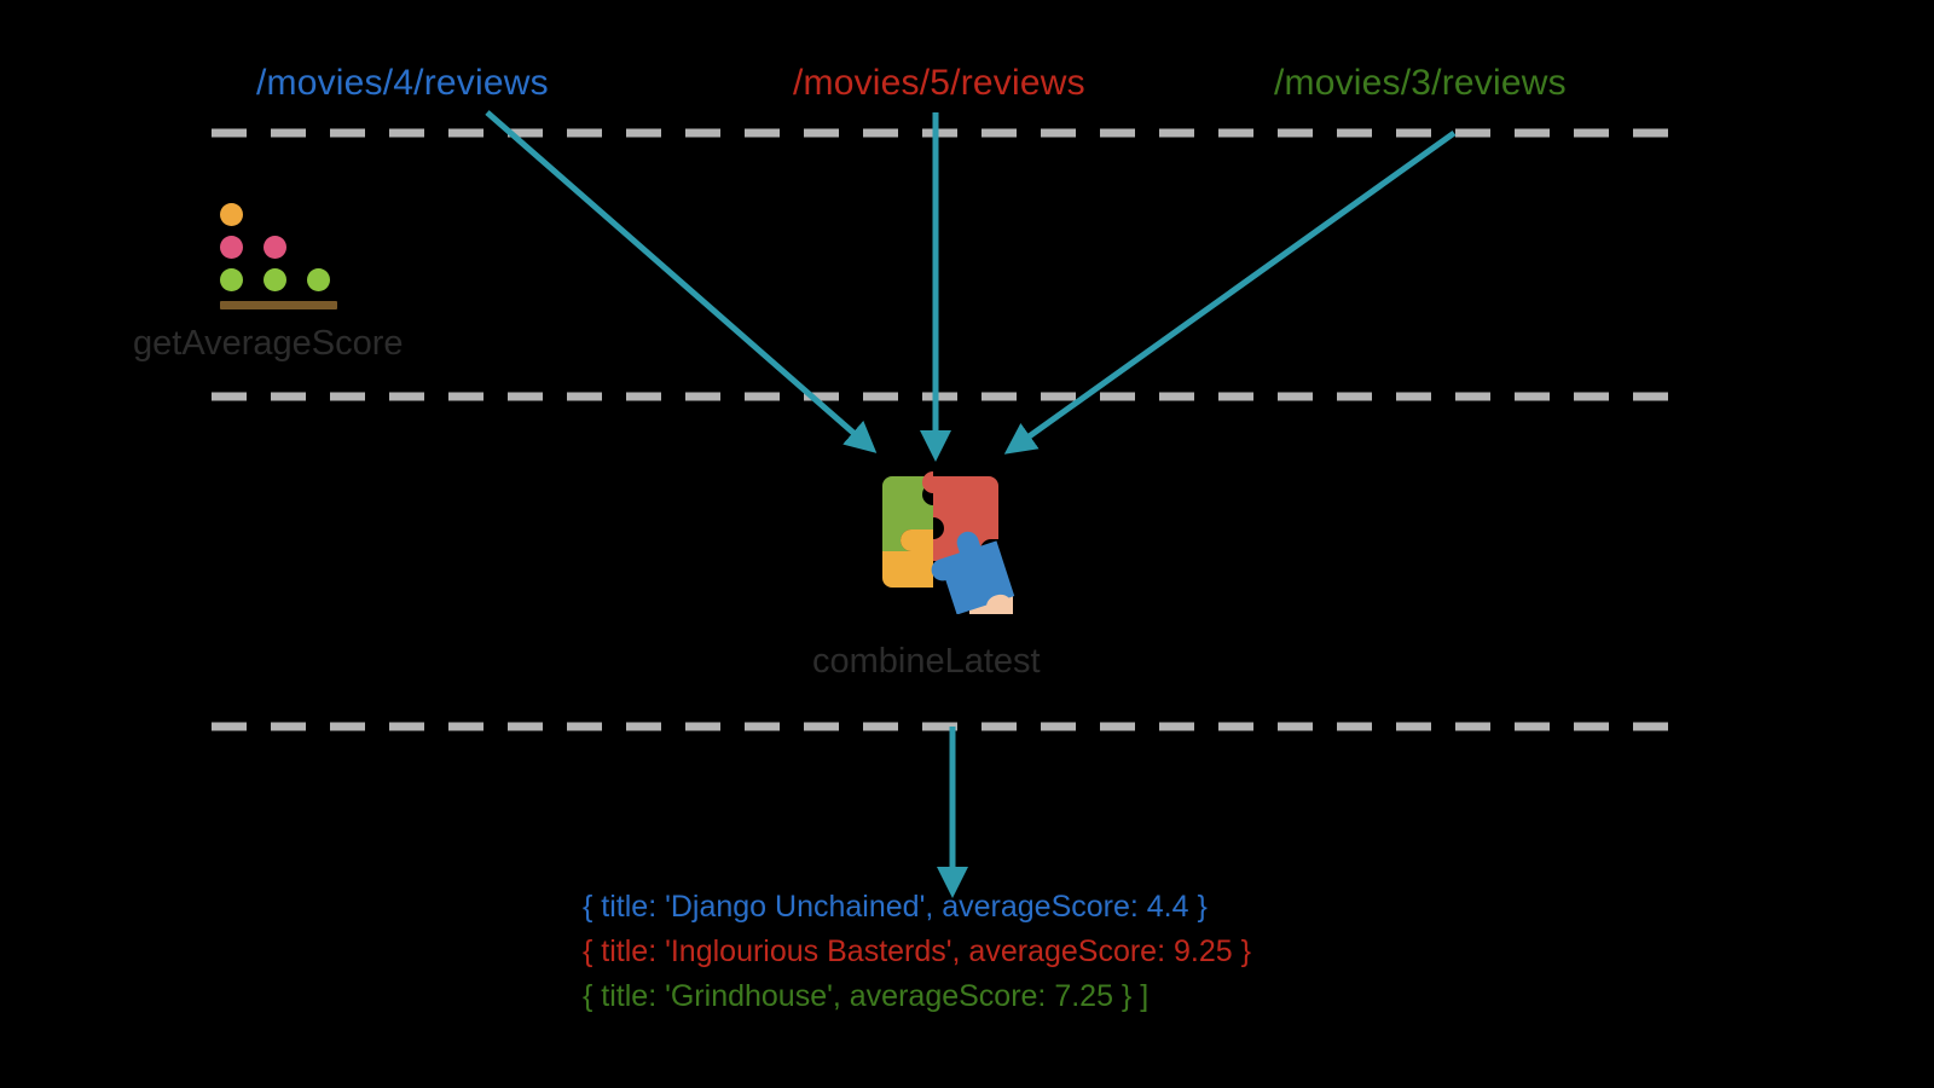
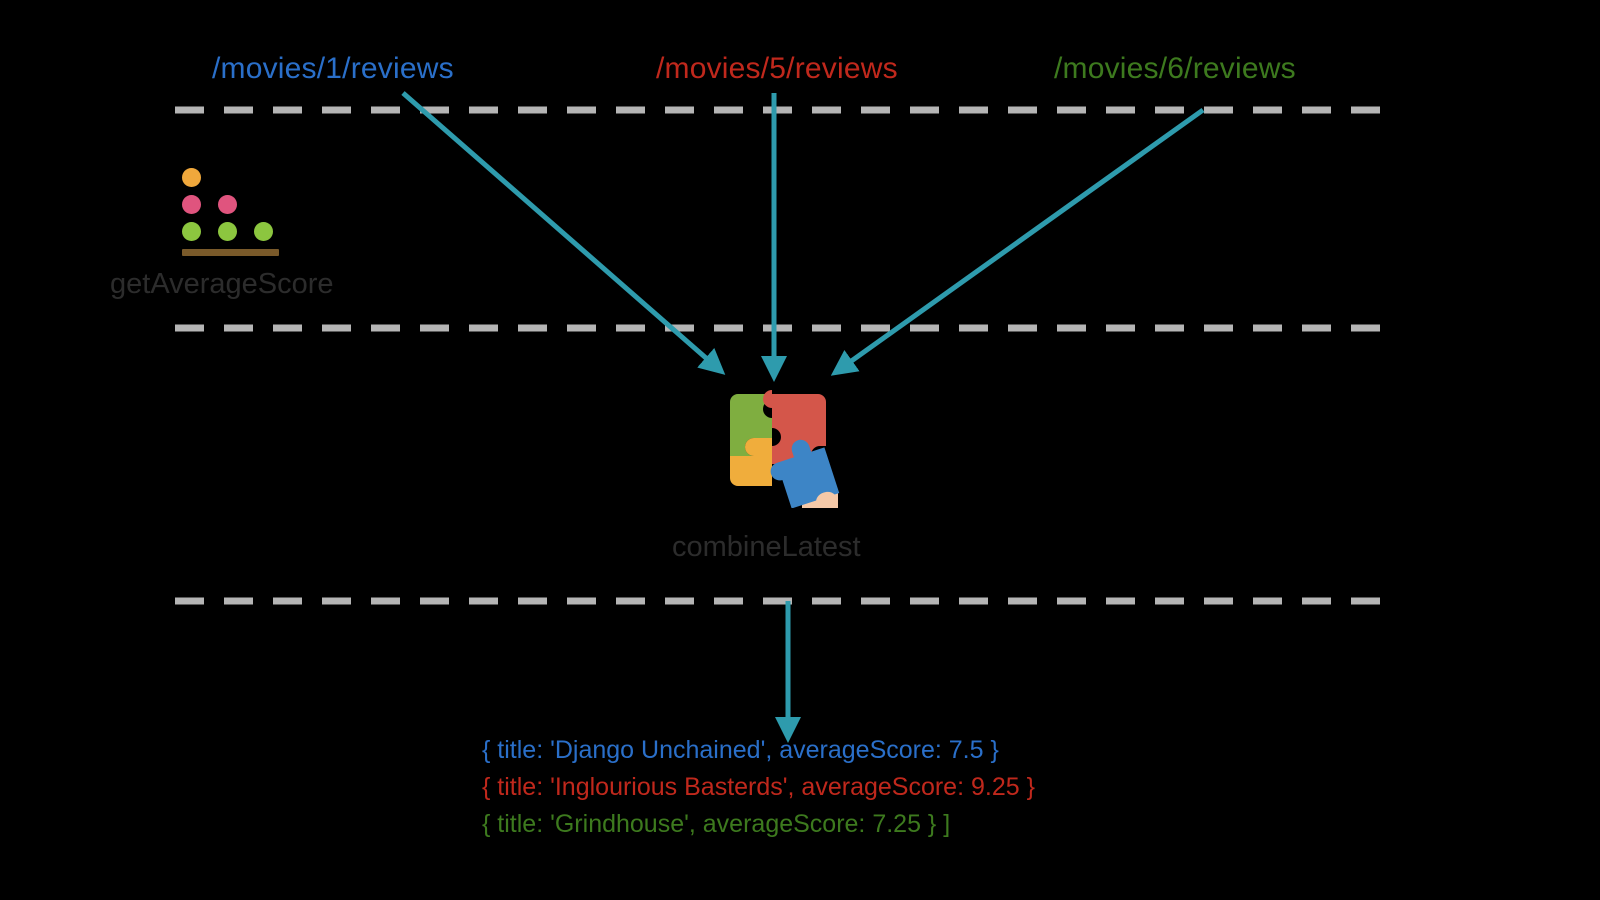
- /movies/4/reviews
+ /movies/1/reviews
  /movies/5/reviews
- /movies/3/reviews
+ /movies/6/reviews
  getAverageScore
  combineLatest
- { title: 'Django Unchained', averageScore: 4.4 }
+ { title: 'Django Unchained', averageScore: 7.5 }
  { title: 'Inglourious Basterds', averageScore: 9.25 }
  { title: 'Grindhouse', averageScore: 7.25 } ]
